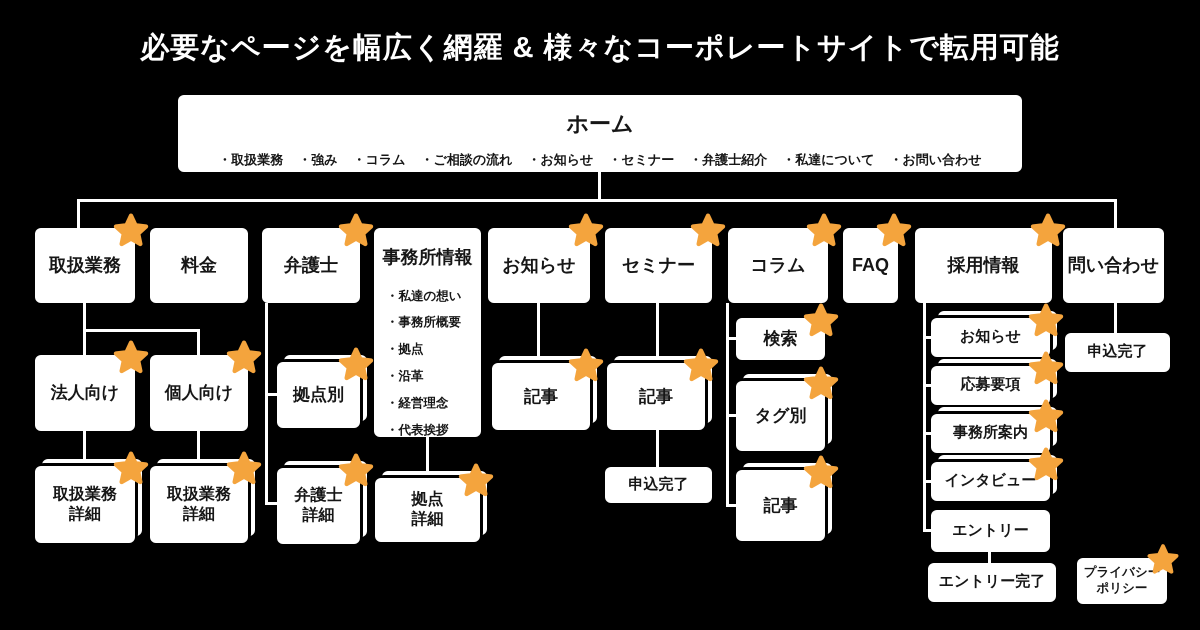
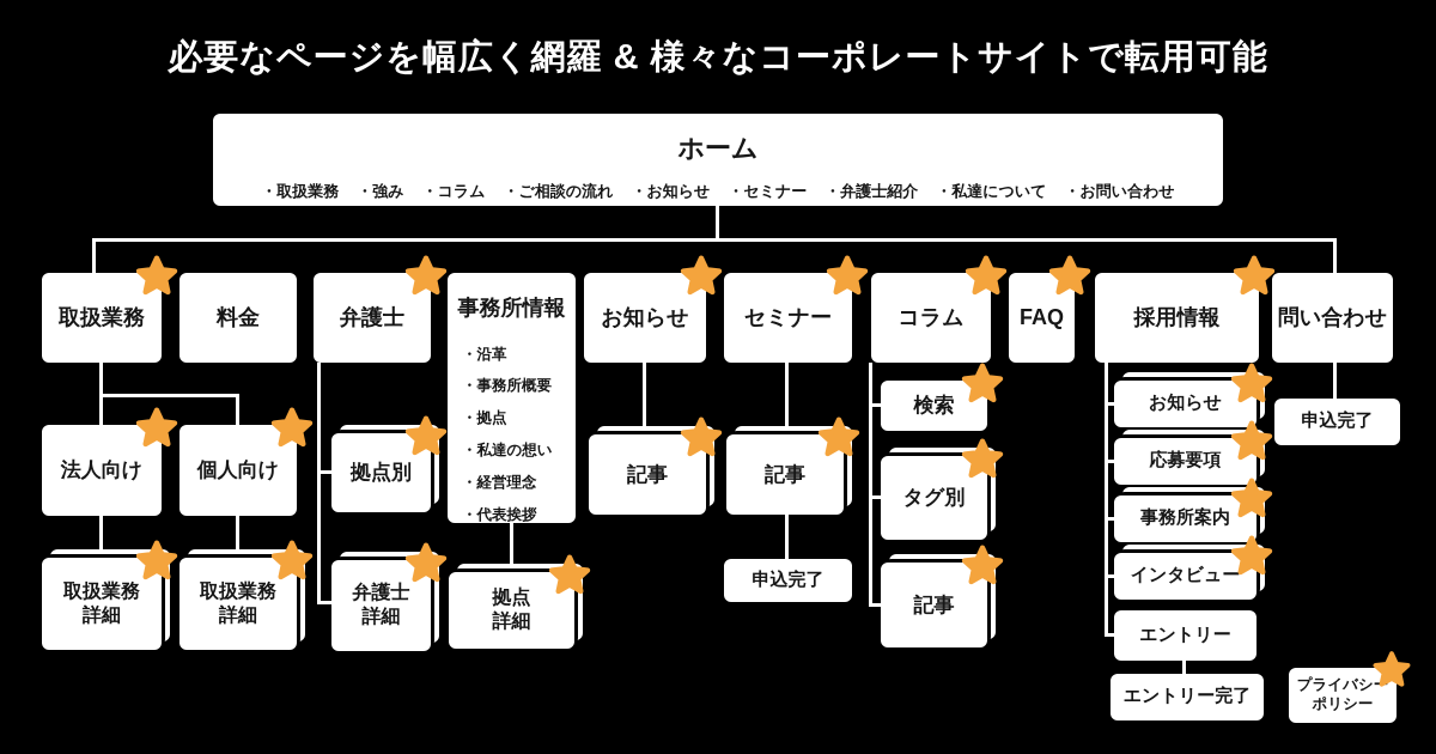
  必要なページを幅広く網羅 & 様々なコーポレートサイトで転用可能
  ホーム
  ・取扱業務
  ・強み
  ・コラム
  ・ご相談の流れ
  ・お知らせ
  ・セミナー
  ・弁護士紹介
  ・私達について
  ・お問い合わせ
  取扱業務
  料金
  弁護士
  事務所情報
- ・私達の想い
+ ・沿革
  ・事務所概要
  ・拠点
- ・沿革
+ ・私達の想い
  ・経営理念
  ・代表挨拶
  お知らせ
  セミナー
  コラム
  FAQ
  採用情報
  問い合わせ
  法人向け
  個人向け
  取扱業務
  詳細
  取扱業務
  詳細
  拠点別
  弁護士
  詳細
  拠点
  詳細
  記事
  記事
  申込完了
  検索
  タグ別
  記事
  お知らせ
  応募要項
  事務所案内
  インタビュー
  エントリー
  エントリー完了
  申込完了
  プライバシ
  ポリシー
